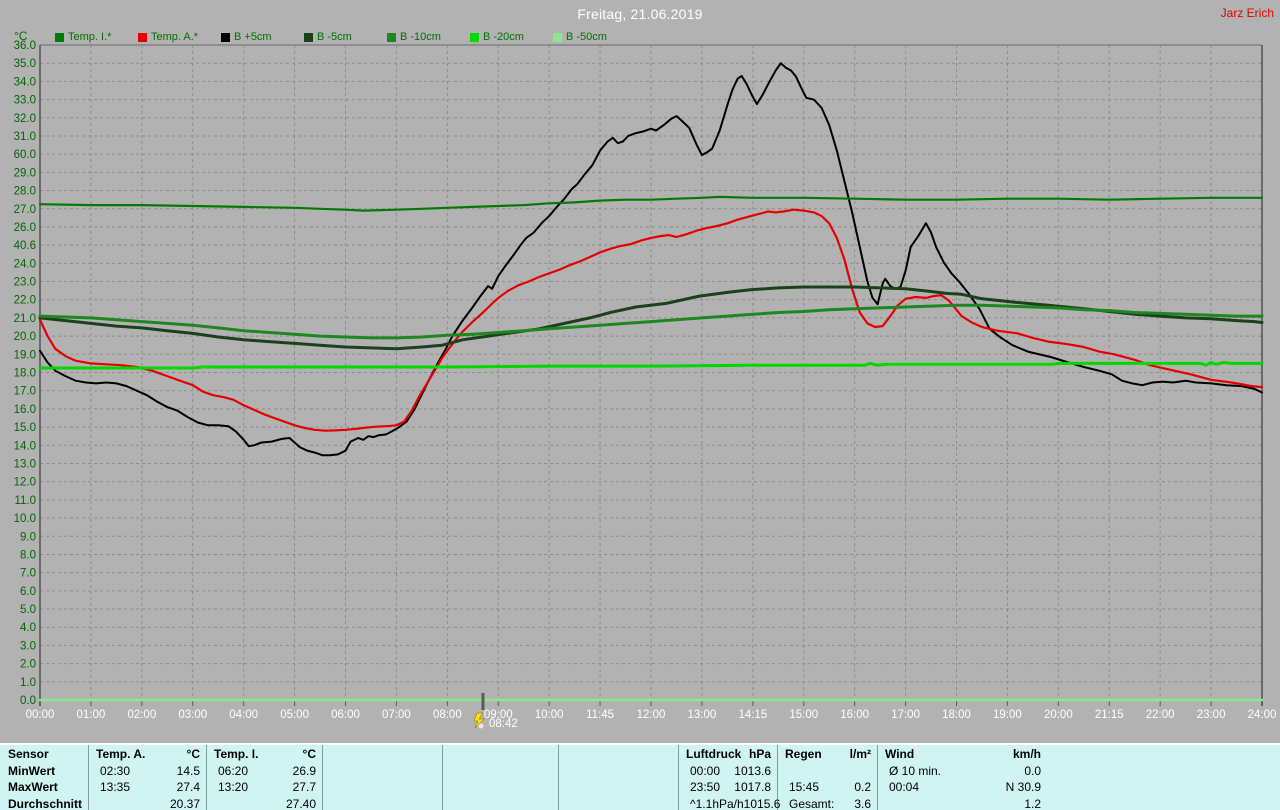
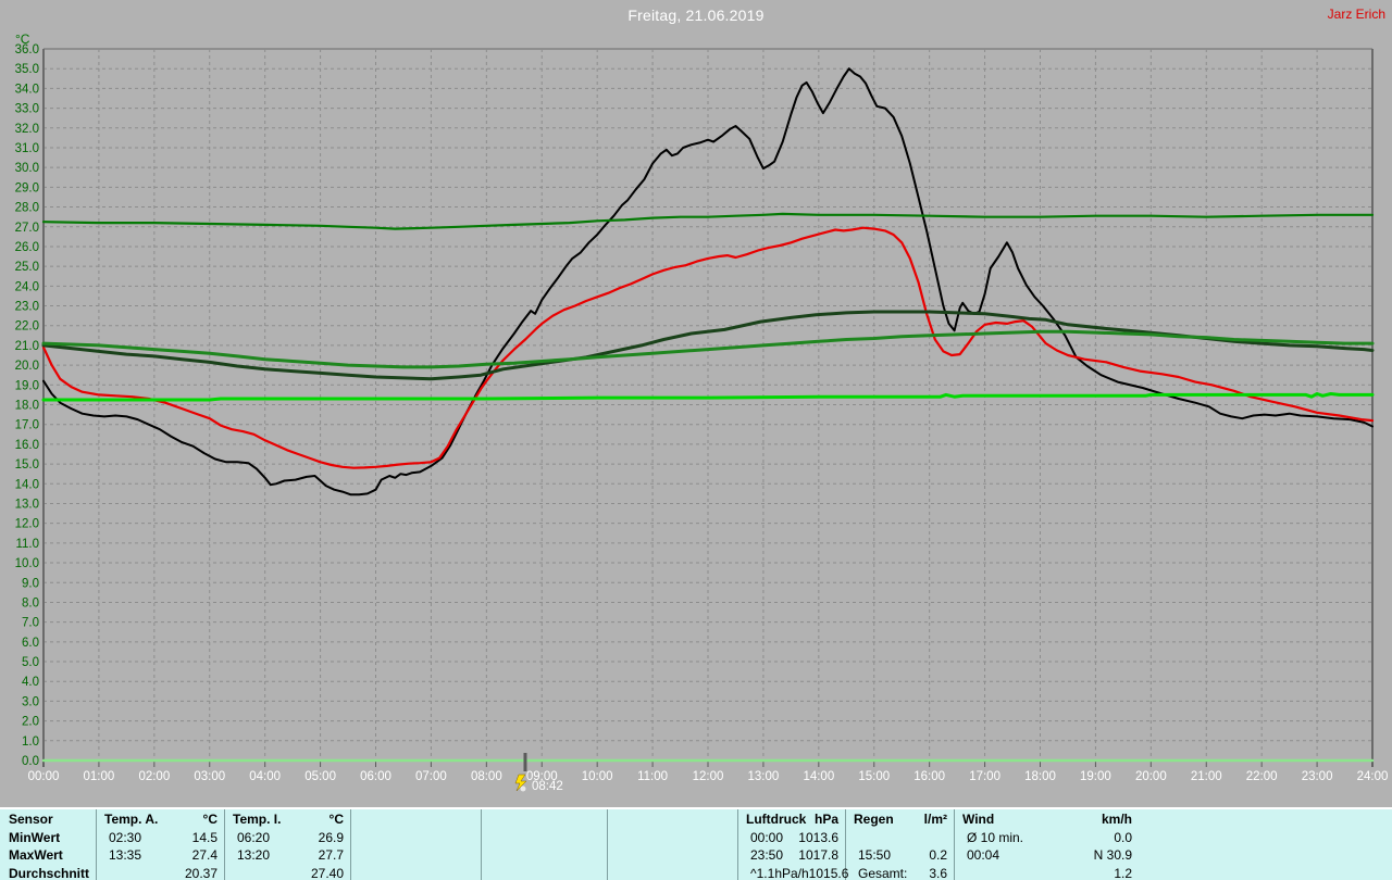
  Freitag, 21.06.2019
  Jarz Erich
  °C
- Temp. I.*
- Temp. A.*
- B +5cm
- B -5cm
- B -10cm
- B -20cm
- B -50cm
  36.0
  35.0
  34.0
  33.0
  32.0
  31.0
- 60.0
+ 30.0
  29.0
  28.0
  27.0
  26.0
- 40.6
+ 25.0
  24.0
  23.0
  22.0
  21.0
  20.0
  19.0
  18.0
  17.0
  16.0
  15.0
  14.0
  13.0
  12.0
  11.0
  10.0
  9.0
  8.0
  7.0
  6.0
  5.0
  4.0
  3.0
  2.0
  1.0
  0.0
  00:00
  01:00
  02:00
  03:00
  04:00
  05:00
  06:00
  07:00
  08:00
  09:00
  10:00
- 11:45
+ 11:00
  12:00
  13:00
- 14:15
+ 14:00
  15:00
  16:00
  17:00
  18:00
  19:00
  20:00
- 21:15
+ 21:00
  22:00
  23:00
  24:00
  08:42
  Sensor
  Temp. A.
  °C
  Temp. I.
  °C
  Luftdruck
  hPa
  Regen
  l/m²
  Wind
  km/h
  MinWert
  02:30
  14.5
  06:20
  26.9
  00:00
  1013.6
  Ø 10 min.
  0.0
  MaxWert
  13:35
  27.4
  13:20
  27.7
  23:50
  1017.8
- 15:45
+ 15:50
  0.2
  00:04
  N 30.9
  Durchschnitt
  20.37
  27.40
  ^1.1hPa/h
  1015.6
  Gesamt:
  3.6
  1.2
